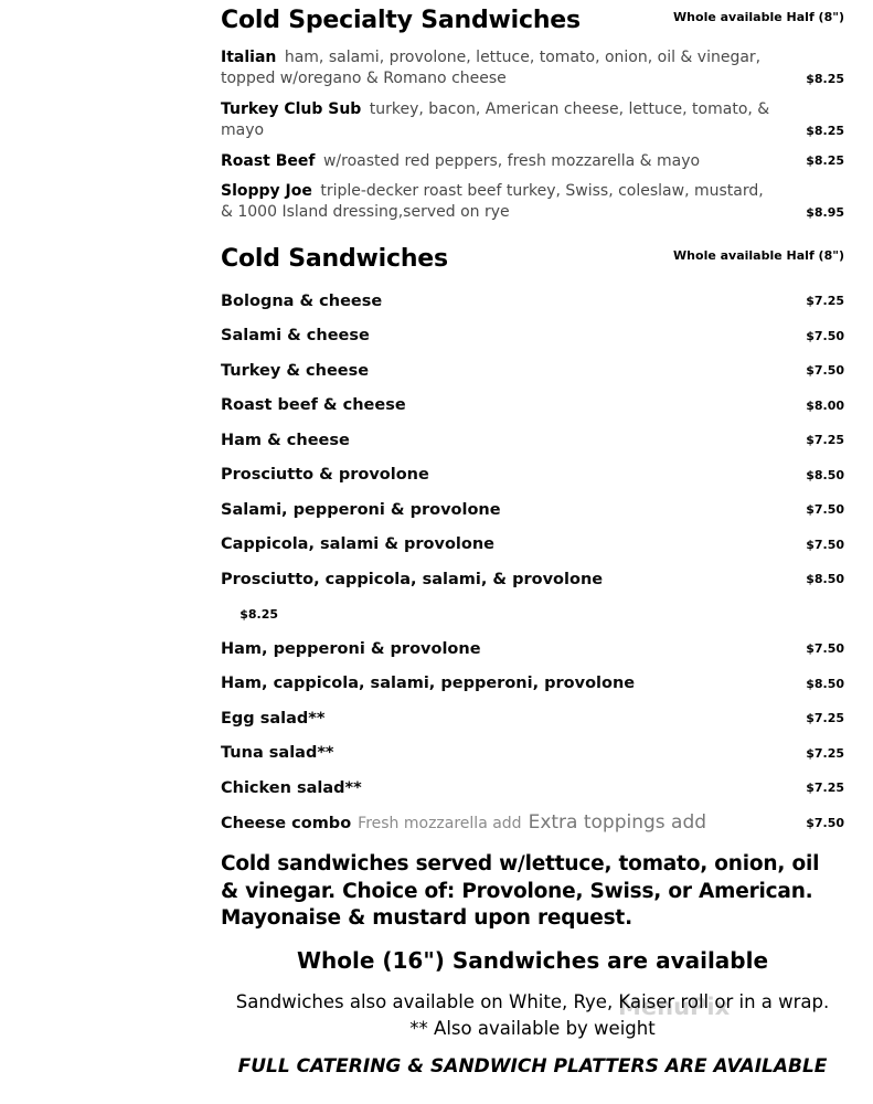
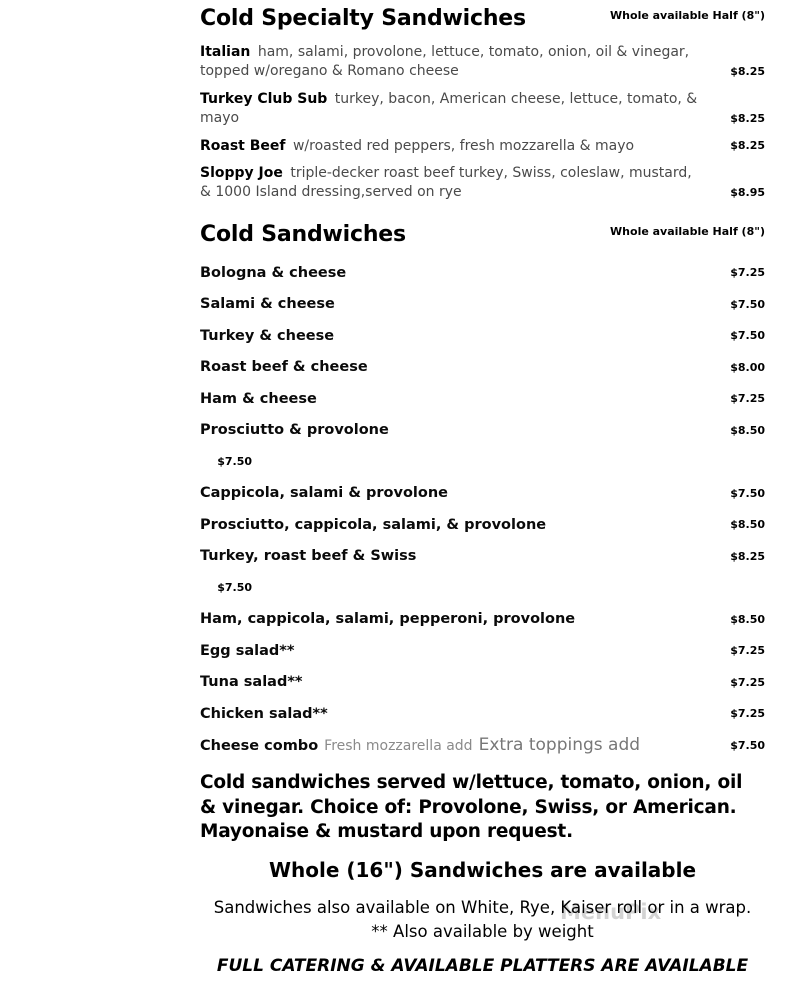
  MenuPix
  Cold Specialty Sandwiches
  Whole available Half (8")
  Italian ham, salami, provolone, lettuce, tomato, onion, oil & vinegar, topped w/oregano & Romano cheese
  $8.25
  Turkey Club Sub turkey, bacon, American cheese, lettuce, tomato, & mayo
  $8.25
  Roast Beef w/roasted red peppers, fresh mozzarella & mayo
  $8.25
  Sloppy Joe triple-decker roast beef turkey, Swiss, coleslaw, mustard, & 1000 Island dressing,served on rye
  $8.95
  Cold Sandwiches
  Whole available Half (8")
  Bologna & cheese
  $7.25
  Salami & cheese
  $7.50
  Turkey & cheese
  $7.50
  Roast beef & cheese
  $8.00
  Ham & cheese
  $7.25
  Prosciutto & provolone
  $8.50
- Salami, pepperoni & provolone
  $7.50
  Cappicola, salami & provolone
  $7.50
  Prosciutto, cappicola, salami, & provolone
  $8.50
+ Turkey, roast beef & Swiss
  $8.25
- Ham, pepperoni & provolone
  $7.50
  Ham, cappicola, salami, pepperoni, provolone
  $8.50
  Egg salad**
  $7.25
  Tuna salad**
  $7.25
  Chicken salad**
  $7.25
  Cheese combo
  Fresh mozzarella add
  Extra toppings add
  $7.50
  Cold sandwiches served w/lettuce, tomato, onion, oil & vinegar. Choice of: Provolone, Swiss, or American. Mayonaise & mustard upon request.
  Whole (16") Sandwiches are available
  Sandwiches also available on White, Rye, Kaiser roll or in a wrap. ** Also available by weight
- FULL CATERING & SANDWICH PLATTERS ARE AVAILABLE
+ FULL CATERING & AVAILABLE PLATTERS ARE AVAILABLE
